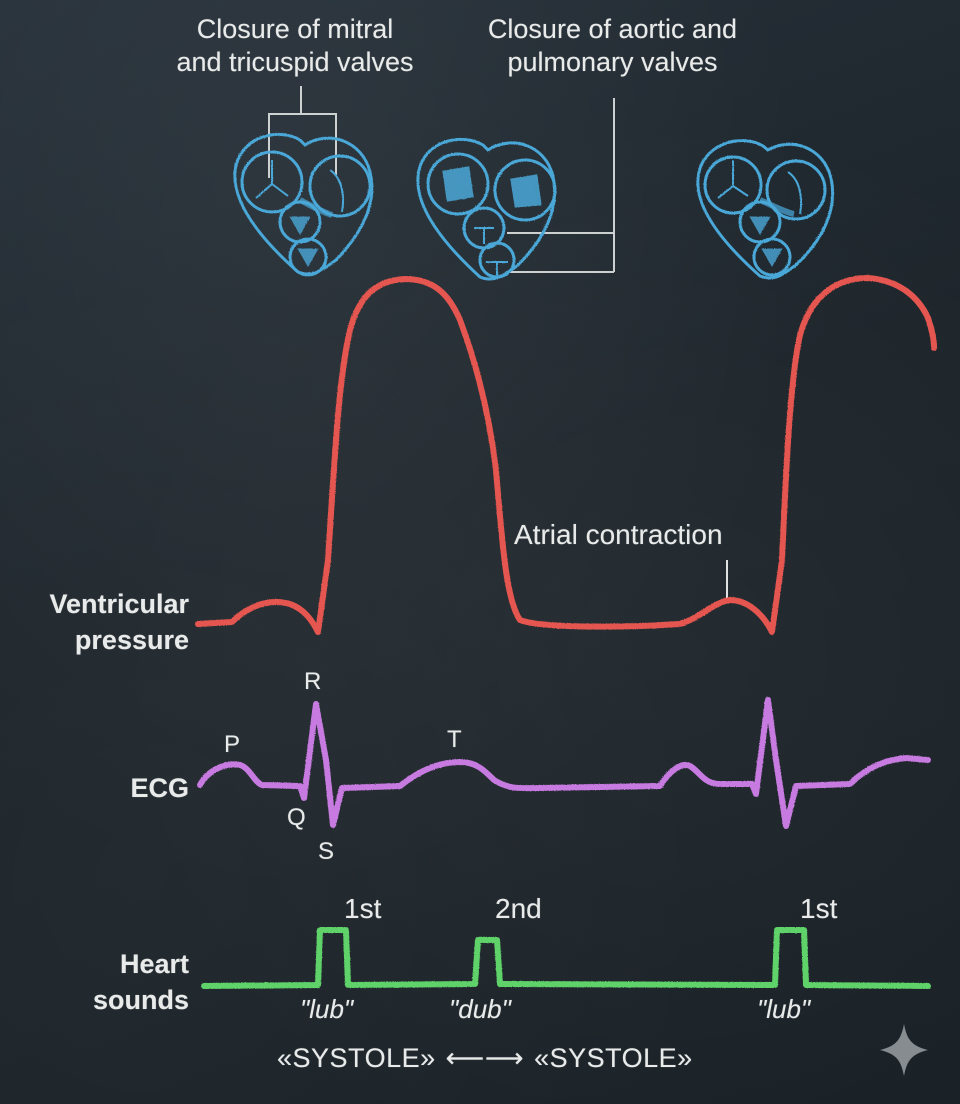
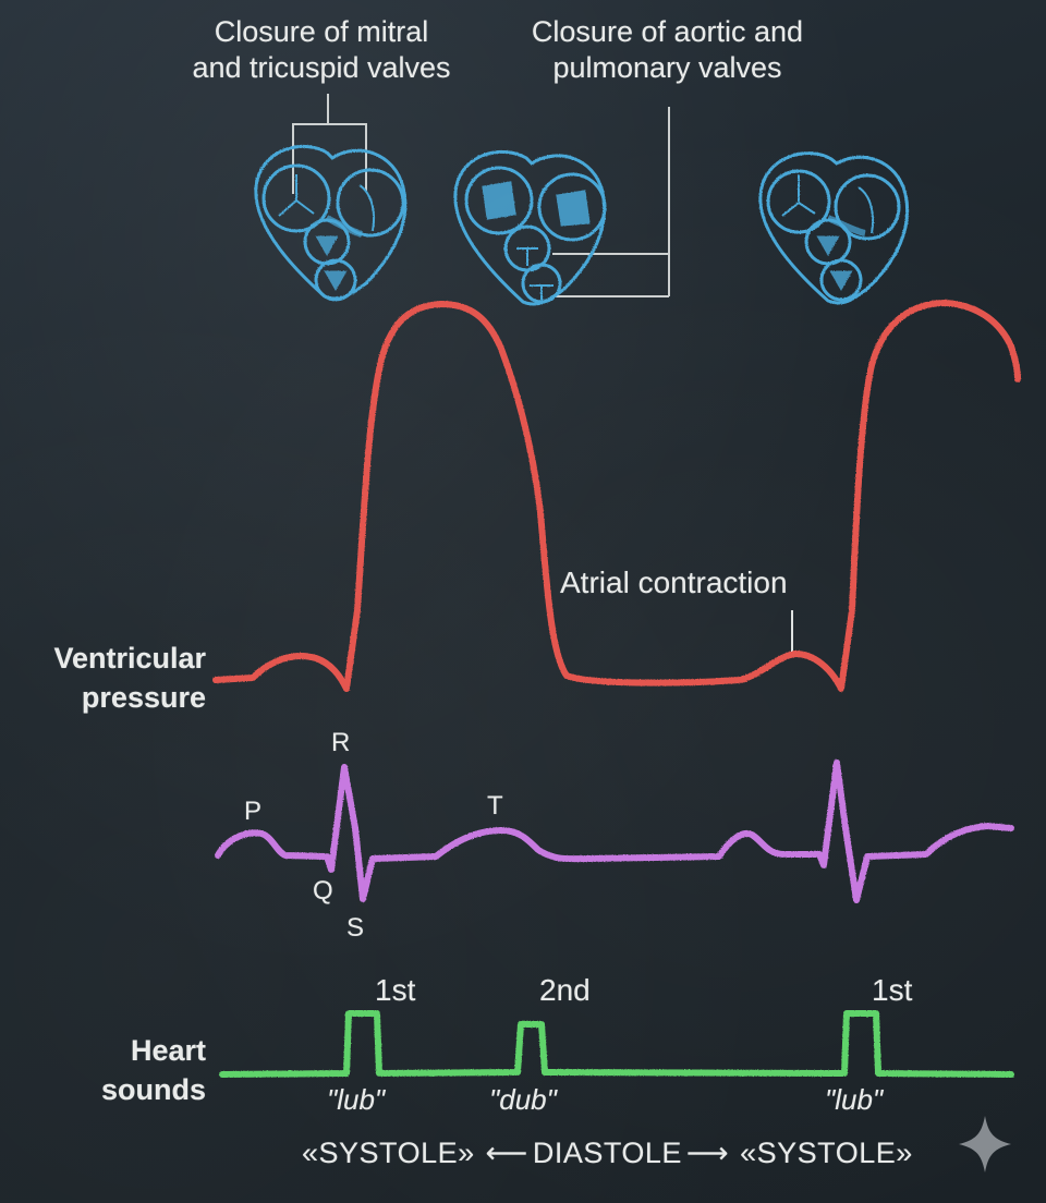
  Closure of mitral
  and tricuspid valves
  Closure of aortic and
  pulmonary valves
  Atrial contraction
  Ventricular
  pressure
- ECG
  Heart
  sounds
  P
  R
  Q
  S
  T
  1st
  "lub"
  2nd
  "dub"
  1st
  "lub"
  «
  SYSTOLE
  »
  ⟵
+ DIASTOLE
  ⟶
  «
  SYSTOLE
  »
